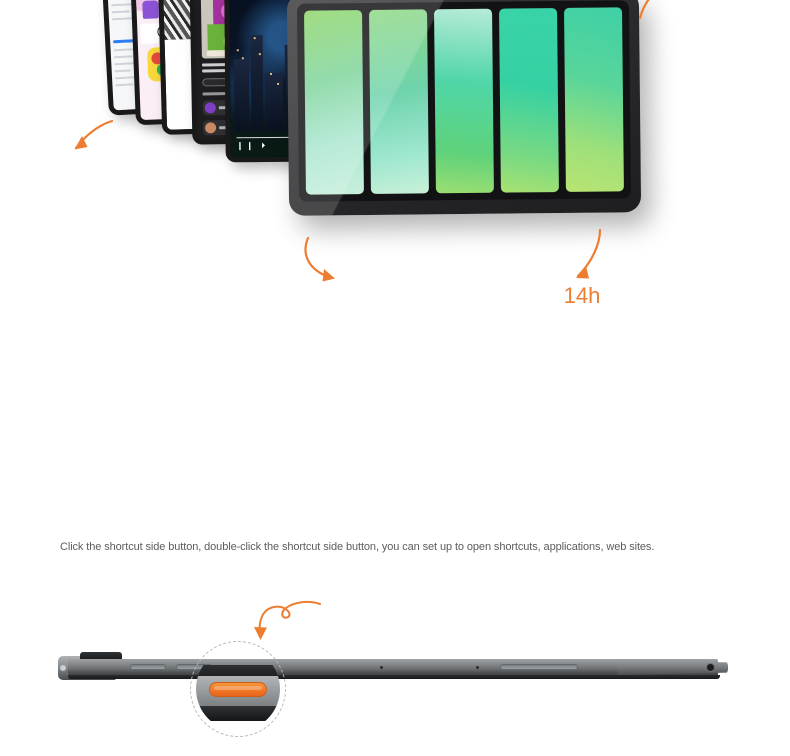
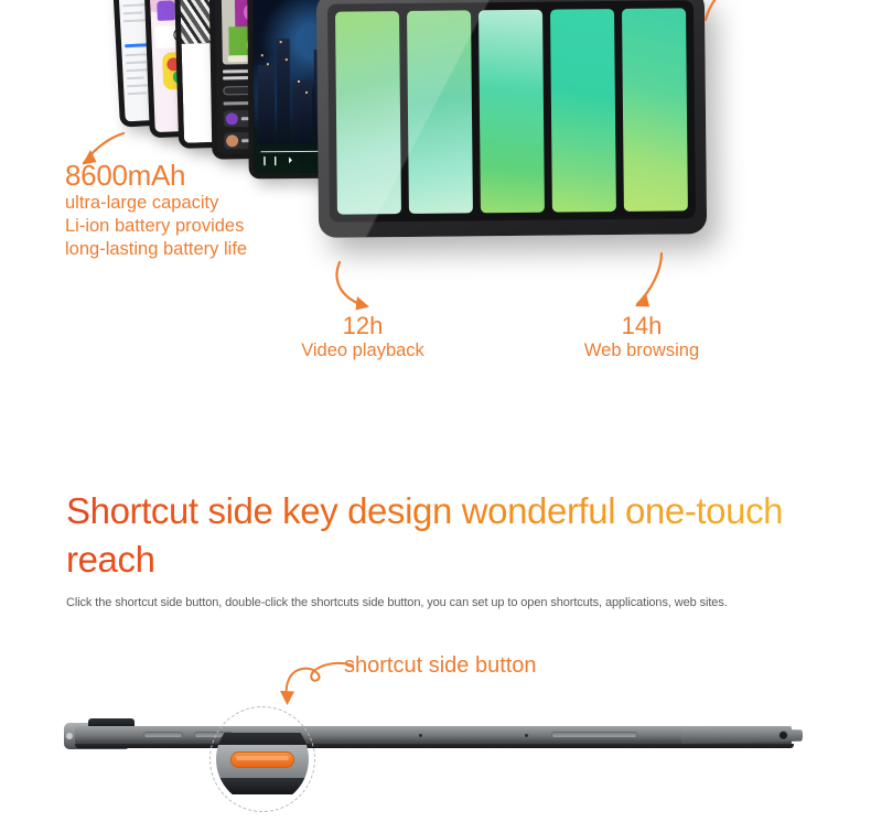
  ❙❙ ⏵
+ 8600mAh
+ ultra-large capacity
+ Li-ion battery provides
+ long-lasting battery life
+ 12h
+ Video playback
  14h
+ Web browsing
+ Shortcut side key design wonderful one-touch reach
- Click the shortcut side button, double-click the shortcut side button, you can set up to open shortcuts, applications, web sites.
+ Click the shortcut side button, double-click the shortcuts side button, you can set up to open shortcuts, applications, web sites.
+ shortcut side button
